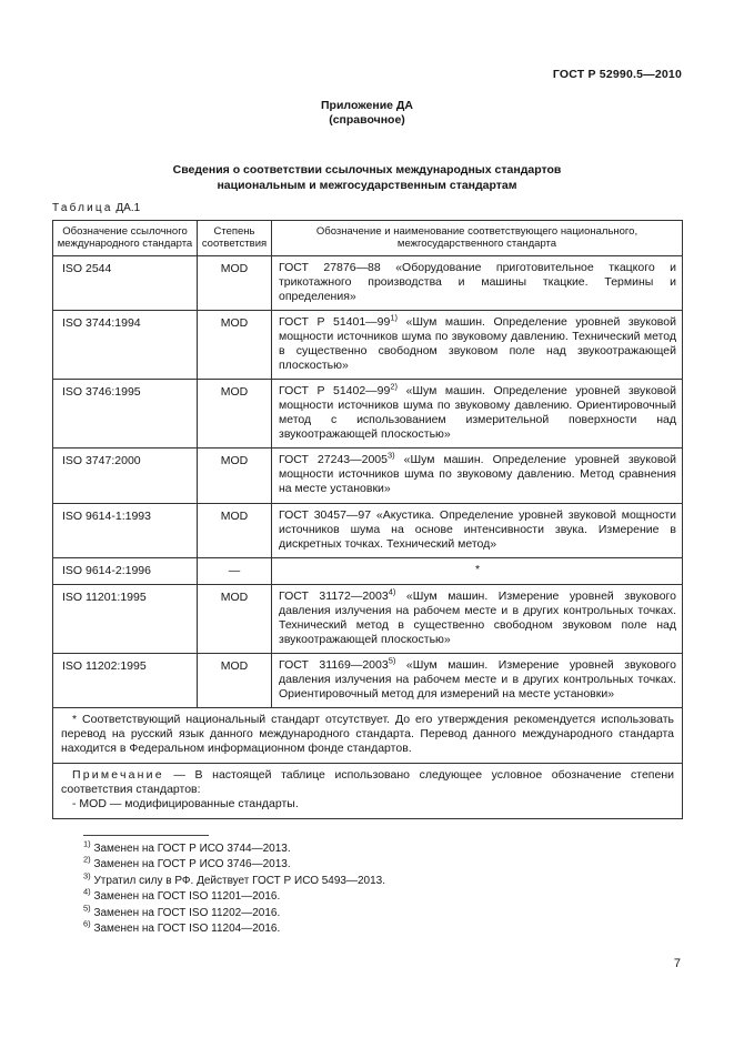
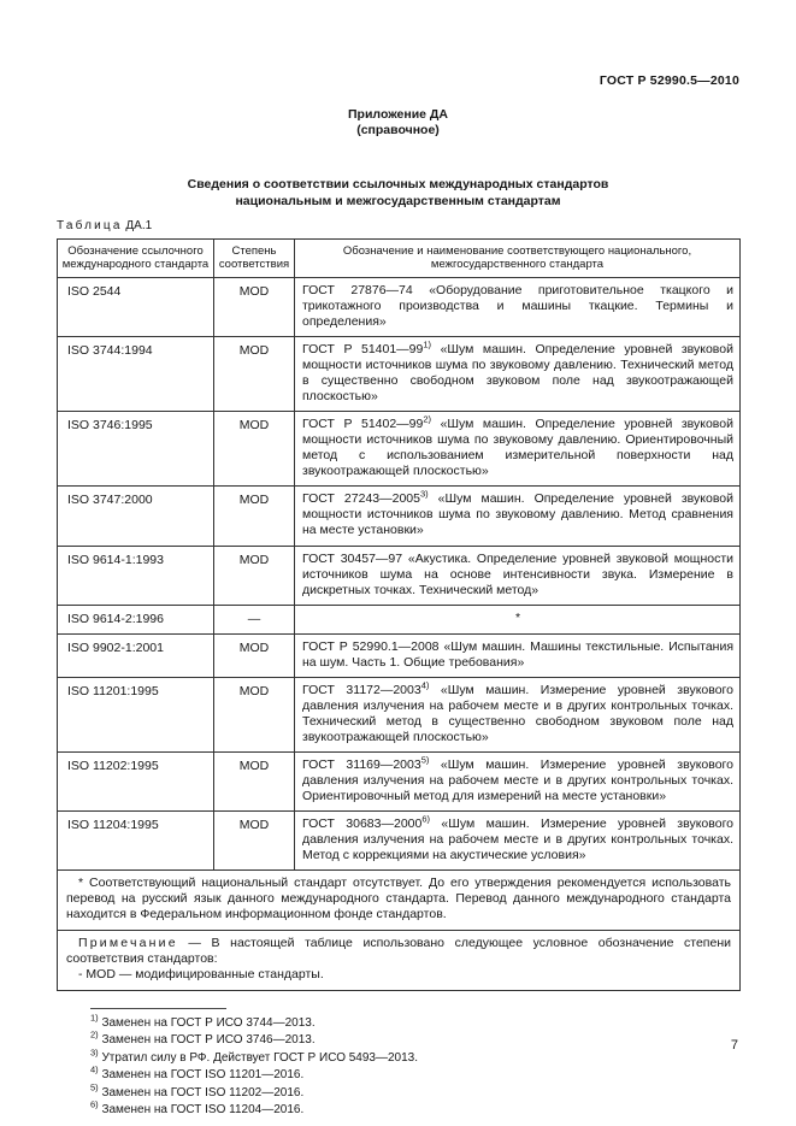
  ГОСТ Р 52990.5—2010
  Приложение ДА
  (справочное)
  Сведения о соответствии ссылочных международных стандартов
  национальным и межгосударственным стандартам
  Таблица ДА.1
  Обозначение ссылочного международного стандарта	Степень соответствия	Обозначение и наименование соответствующего национального, межгосударственного стандарта
- ISO 2544	MOD	ГОСТ 27876—88 «Оборудование приготовительное ткацкого и трикотажного производства и машины ткацкие. Термины и определения»
+ ISO 2544	MOD	ГОСТ 27876—74 «Оборудование приготовительное ткацкого и трикотажного производства и машины ткацкие. Термины и определения»
  ISO 3744:1994	MOD	ГОСТ Р 51401—991) «Шум машин. Определение уровней звуковой мощности источников шума по звуковому давлению. Технический метод в существенно свободном звуковом поле над звукоотражающей плоскостью»
  ISO 3746:1995	MOD	ГОСТ Р 51402—992) «Шум машин. Определение уровней звуковой мощности источников шума по звуковому давлению. Ориентировочный метод с использованием измерительной поверхности над звукоотражающей плоскостью»
  ISO 3747:2000	MOD	ГОСТ 27243—20053) «Шум машин. Определение уровней звуковой мощности источников шума по звуковому давлению. Метод сравнения на месте установки»
  ISO 9614-1:1993	MOD	ГОСТ 30457—97 «Акустика. Определение уровней звуковой мощности источников шума на основе интенсивности звука. Измерение в дискретных точках. Технический метод»
  ISO 9614-2:1996	—	*
+ ISO 9902-1:2001	MOD	ГОСТ Р 52990.1—2008 «Шум машин. Машины текстильные. Испытания на шум. Часть 1. Общие требования»
  ISO 11201:1995	MOD	ГОСТ 31172—20034) «Шум машин. Измерение уровней звукового давления излучения на рабочем месте и в других контрольных точках. Технический метод в существенно свободном звуковом поле над звукоотражающей плоскостью»
  ISO 11202:1995	MOD	ГОСТ 31169—20035) «Шум машин. Измерение уровней звукового давления излучения на рабочем месте и в других контрольных точках. Ориентировочный метод для измерений на месте установки»
+ ISO 11204:1995	MOD	ГОСТ 30683—20006) «Шум машин. Измерение уровней звукового давления излучения на рабочем месте и в других контрольных точках. Метод с коррекциями на акустические условия»
  * Соответствующий национальный стандарт отсутствует. До его утверждения рекомендуется использовать перевод на русский язык данного международного стандарта. Перевод данного международного стандарта находится в Федеральном информационном фонде стандартов.
  Примечание — В настоящей таблице использовано следующее условное обозначение степени соответствия стандартов: - MOD — модифицированные стандарты.
  1) Заменен на ГОСТ Р ИСО 3744—2013.
  2) Заменен на ГОСТ Р ИСО 3746—2013.
  3) Утратил силу в РФ. Действует ГОСТ Р ИСО 5493—2013.
  4) Заменен на ГОСТ ISO 11201—2016.
  5) Заменен на ГОСТ ISO 11202—2016.
  6) Заменен на ГОСТ ISO 11204—2016.
  7
